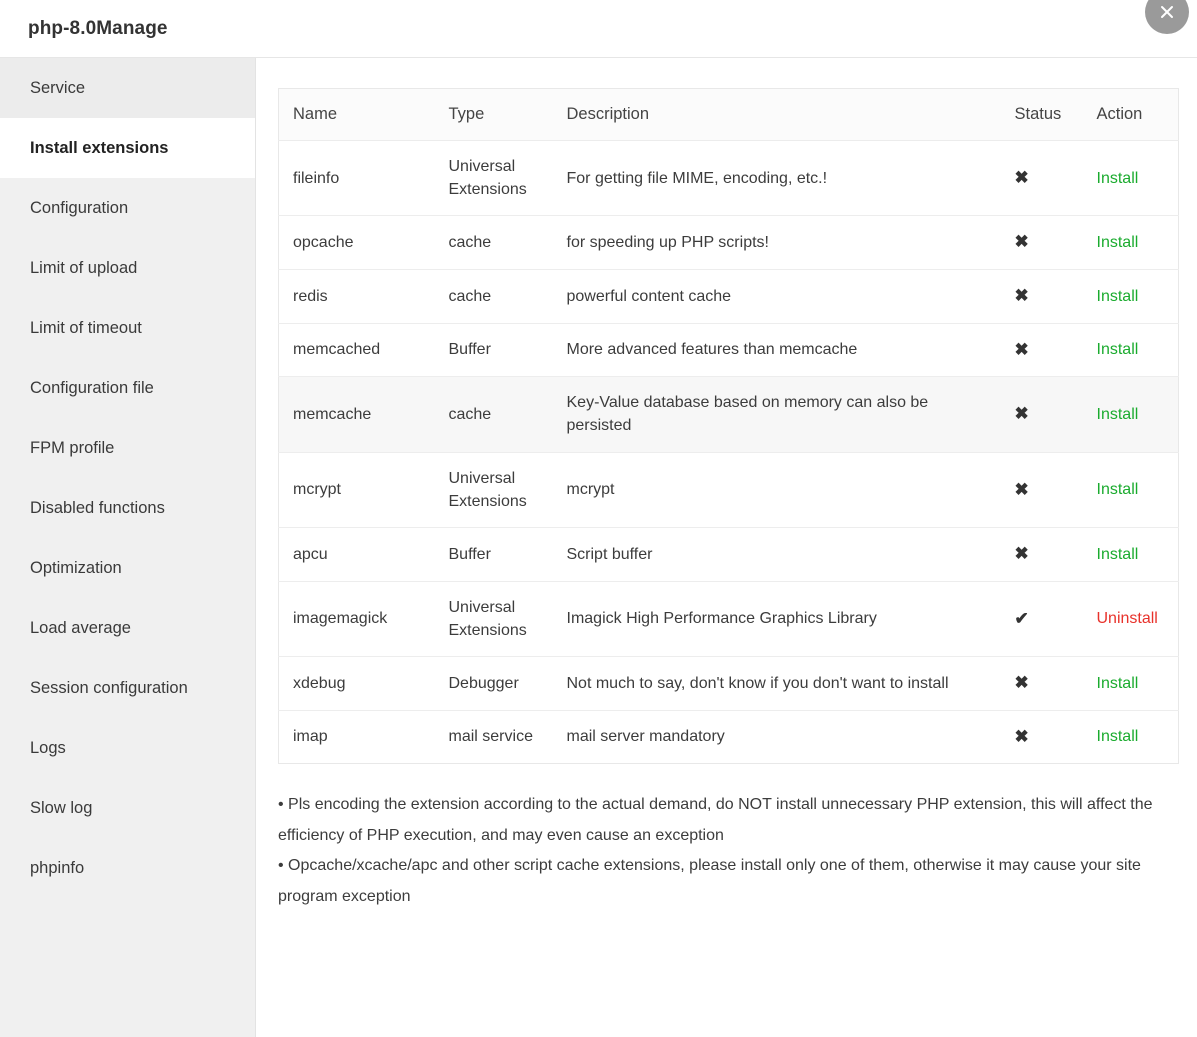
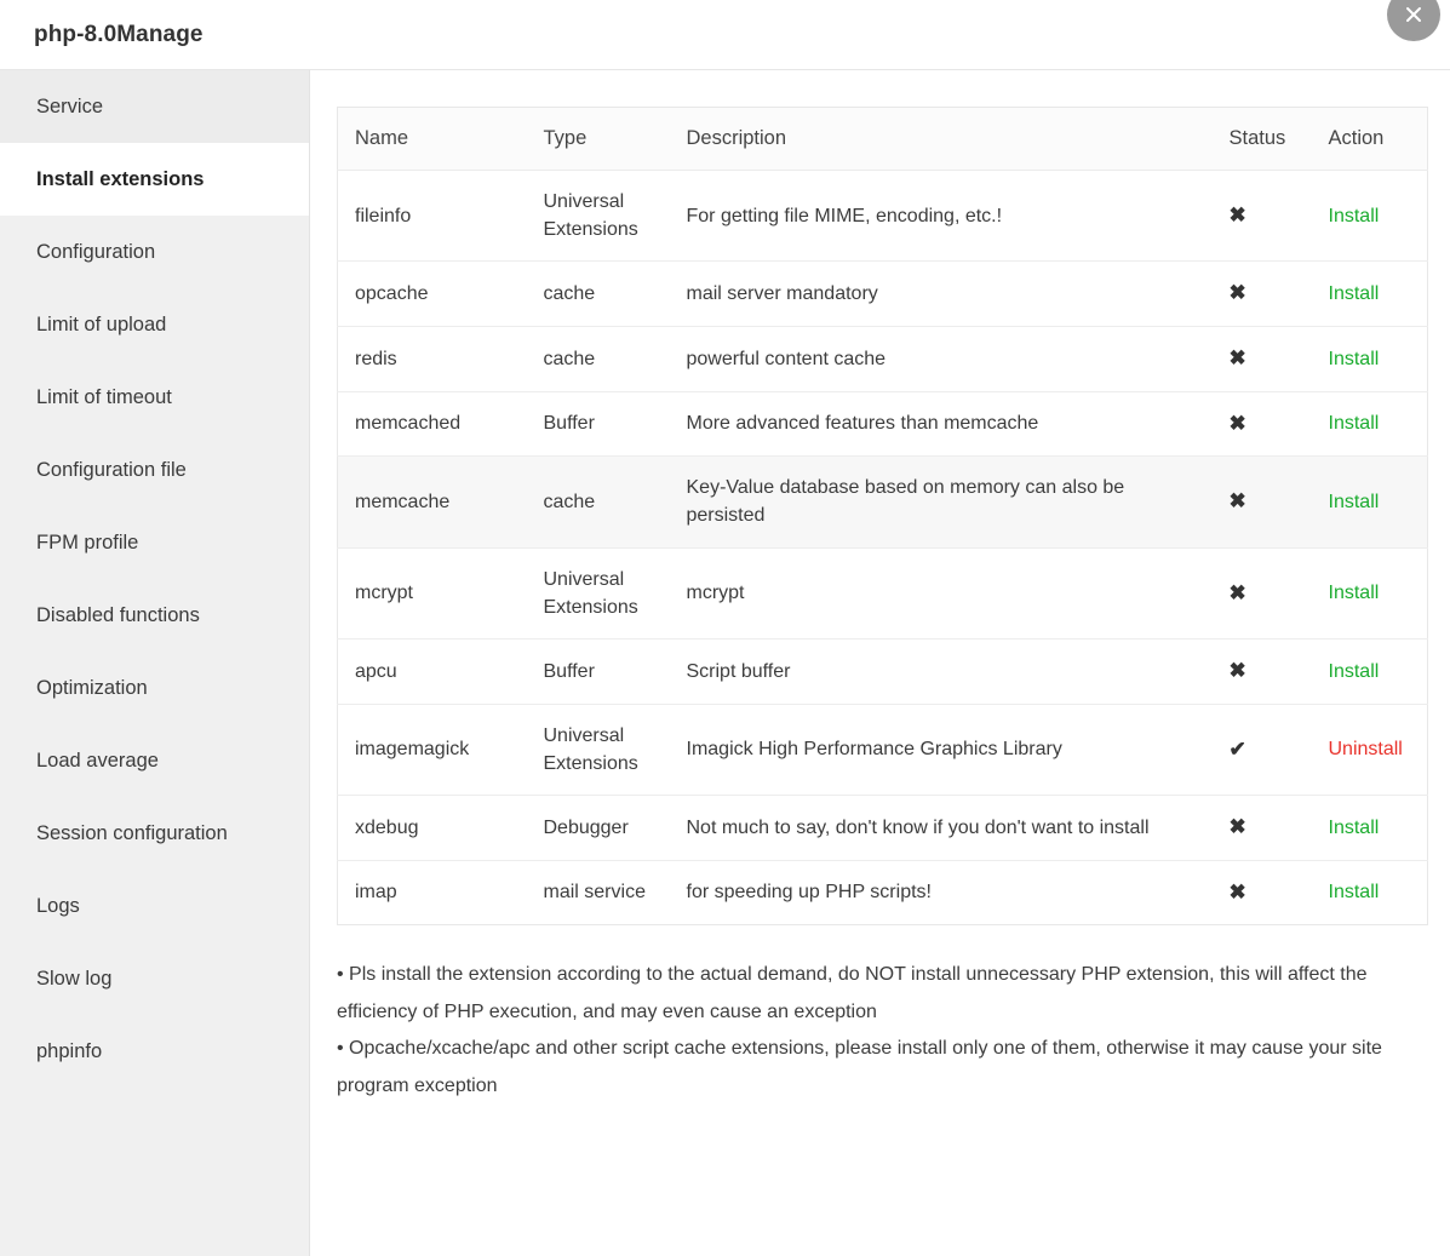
  php-8.0Manage
  Service
  Install extensions
  Configuration
  Limit of upload
  Limit of timeout
  Configuration file
  FPM profile
  Disabled functions
  Optimization
  Load average
  Session configuration
  Logs
  Slow log
  phpinfo
  Name	Type	Description	Status	Action
  fileinfo	Universal Extensions	For getting file MIME, encoding, etc.!	✖	Install
- opcache	cache	for speeding up PHP scripts!	✖	Install
+ opcache	cache	mail server mandatory	✖	Install
  redis	cache	powerful content cache	✖	Install
  memcached	Buffer	More advanced features than memcache	✖	Install
  memcache	cache	Key-Value database based on memory can also be persisted	✖	Install
  mcrypt	Universal Extensions	mcrypt	✖	Install
  apcu	Buffer	Script buffer	✖	Install
  imagemagick	Universal Extensions	Imagick High Performance Graphics Library	✔	Uninstall
  xdebug	Debugger	Not much to say, don't know if you don't want to install	✖	Install
- imap	mail service	mail server mandatory	✖	Install
+ imap	mail service	for speeding up PHP scripts!	✖	Install
- • Pls encoding the extension according to the actual demand, do NOT install unnecessary PHP extension, this will affect the efficiency of PHP execution, and may even cause an exception
+ • Pls install the extension according to the actual demand, do NOT install unnecessary PHP extension, this will affect the efficiency of PHP execution, and may even cause an exception
  • Opcache/xcache/apc and other script cache extensions, please install only one of them, otherwise it may cause your site program exception
